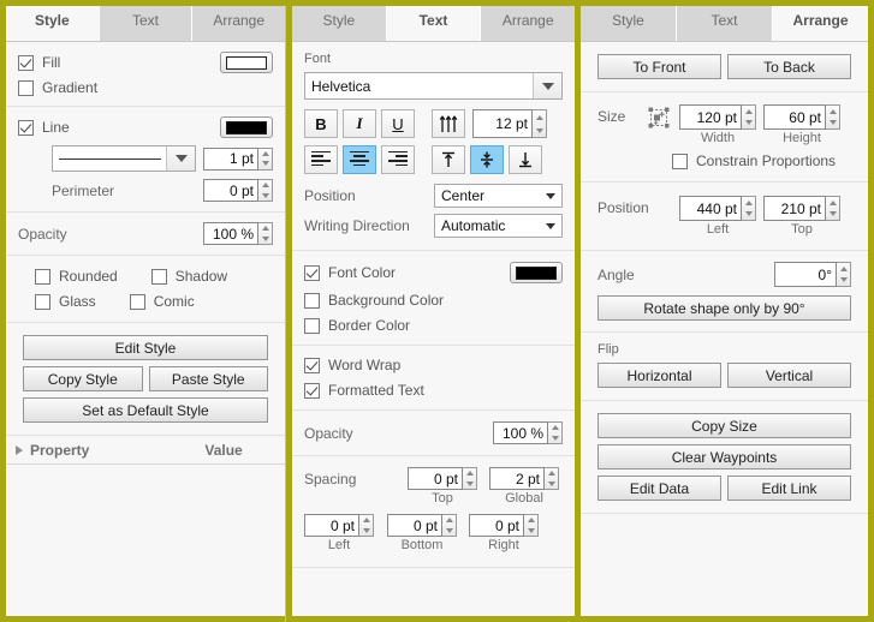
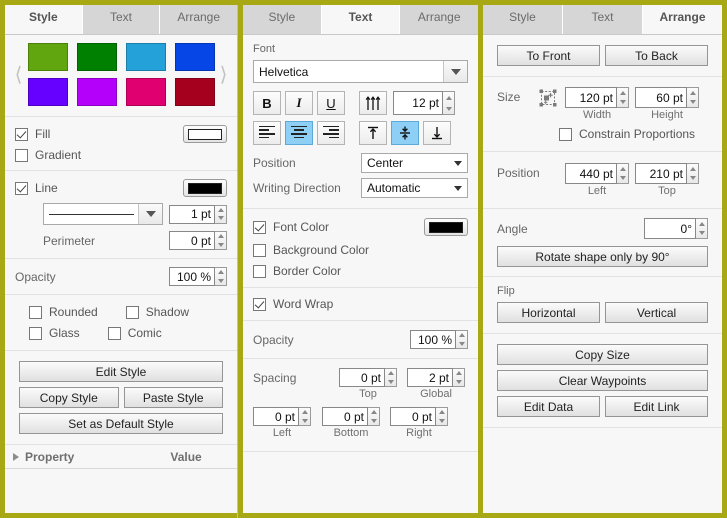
  Style
  Text
  Arrange
+ ⟨
+ ⟩
  Fill
  Gradient
  Line
  1 pt
  Perimeter
  0 pt
  Opacity
  100 %
  Rounded
  Shadow
  Glass
  Comic
  Edit Style
  Copy Style
  Paste Style
  Set as Default Style
  Property
  Value
  Style
  Text
  Arrange
  Font
  Helvetica
  B
  I
  U
  12 pt
  Position
  Center
  Writing Direction
  Automatic
  Font Color
  Background Color
  Border Color
  Word Wrap
- Formatted Text
  Opacity
  100 %
  Spacing
  0 pt
  Top
  2 pt
  Global
  0 pt
  Left
  0 pt
  Bottom
  0 pt
  Right
  Style
  Text
  Arrange
  To Front
  To Back
  Size
  120 pt
  Width
  60 pt
  Height
  Constrain Proportions
  Position
  440 pt
  Left
  210 pt
  Top
  Angle
  0°
  Rotate shape only by 90°
  Flip
  Horizontal
  Vertical
  Copy Size
  Clear Waypoints
  Edit Data
  Edit Link
